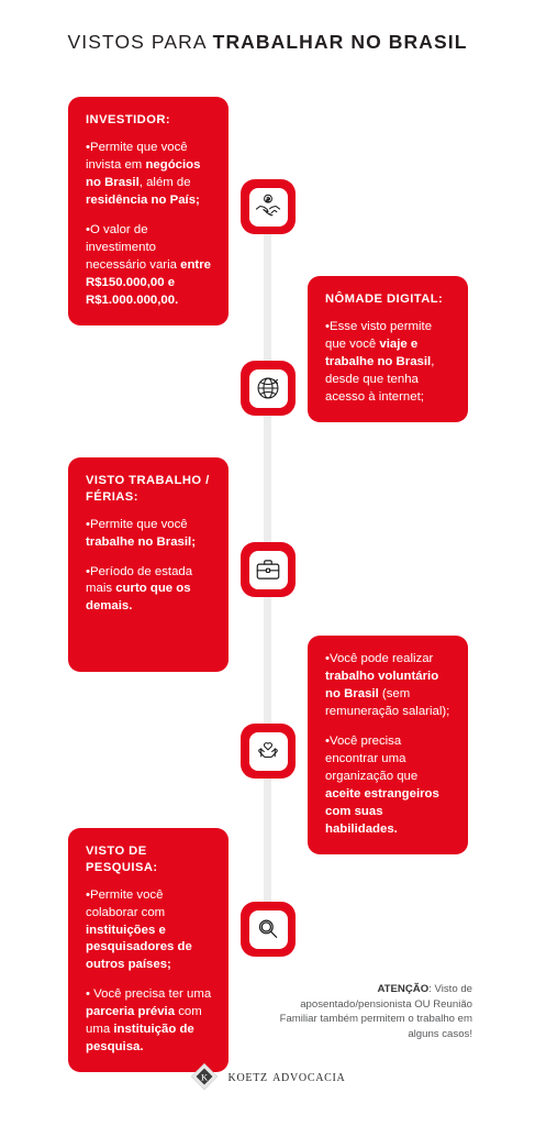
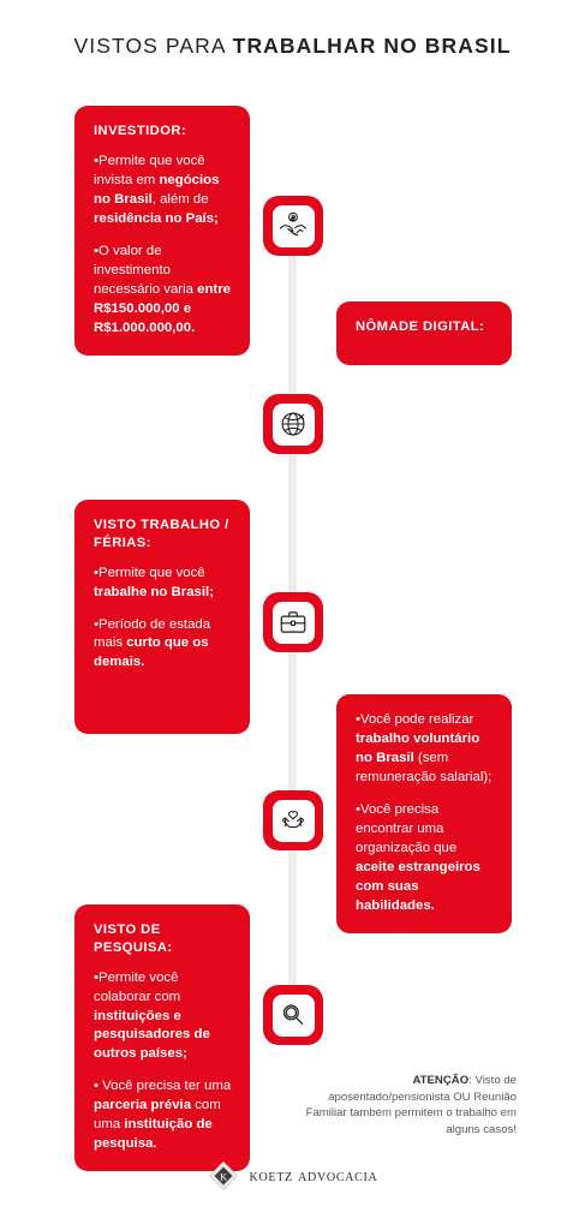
  VISTOS PARA TRABALHAR NO BRASIL
  INVESTIDOR:
  •Permite que você invista em negócios no Brasil, além de residência no País;
  •O valor de investimento necessário varia entre R$150.000,00 e R$1.000.000,00.
  NÔMADE DIGITAL:
- •Esse visto permite que você viaje e trabalhe no Brasil, desde que tenha acesso à internet;
  VISTO TRABALHO / FÉRIAS:
  •Permite que você trabalhe no Brasil;
  •Período de estada mais curto que os demais.
  •Você pode realizar trabalho voluntário no Brasil (sem remuneração salarial);
  •Você precisa encontrar uma organização que aceite estrangeiros com suas habilidades.
  VISTO DE PESQUISA:
  •Permite você colaborar com instituições e pesquisadores de outros países;
  • Você precisa ter uma parceria prévia com uma instituição de pesquisa.
  ATENÇÃO: Visto de aposentado/pensionista OU Reunião Familiar também permitem o trabalho em alguns casos!
  K
  koetz advocacia
